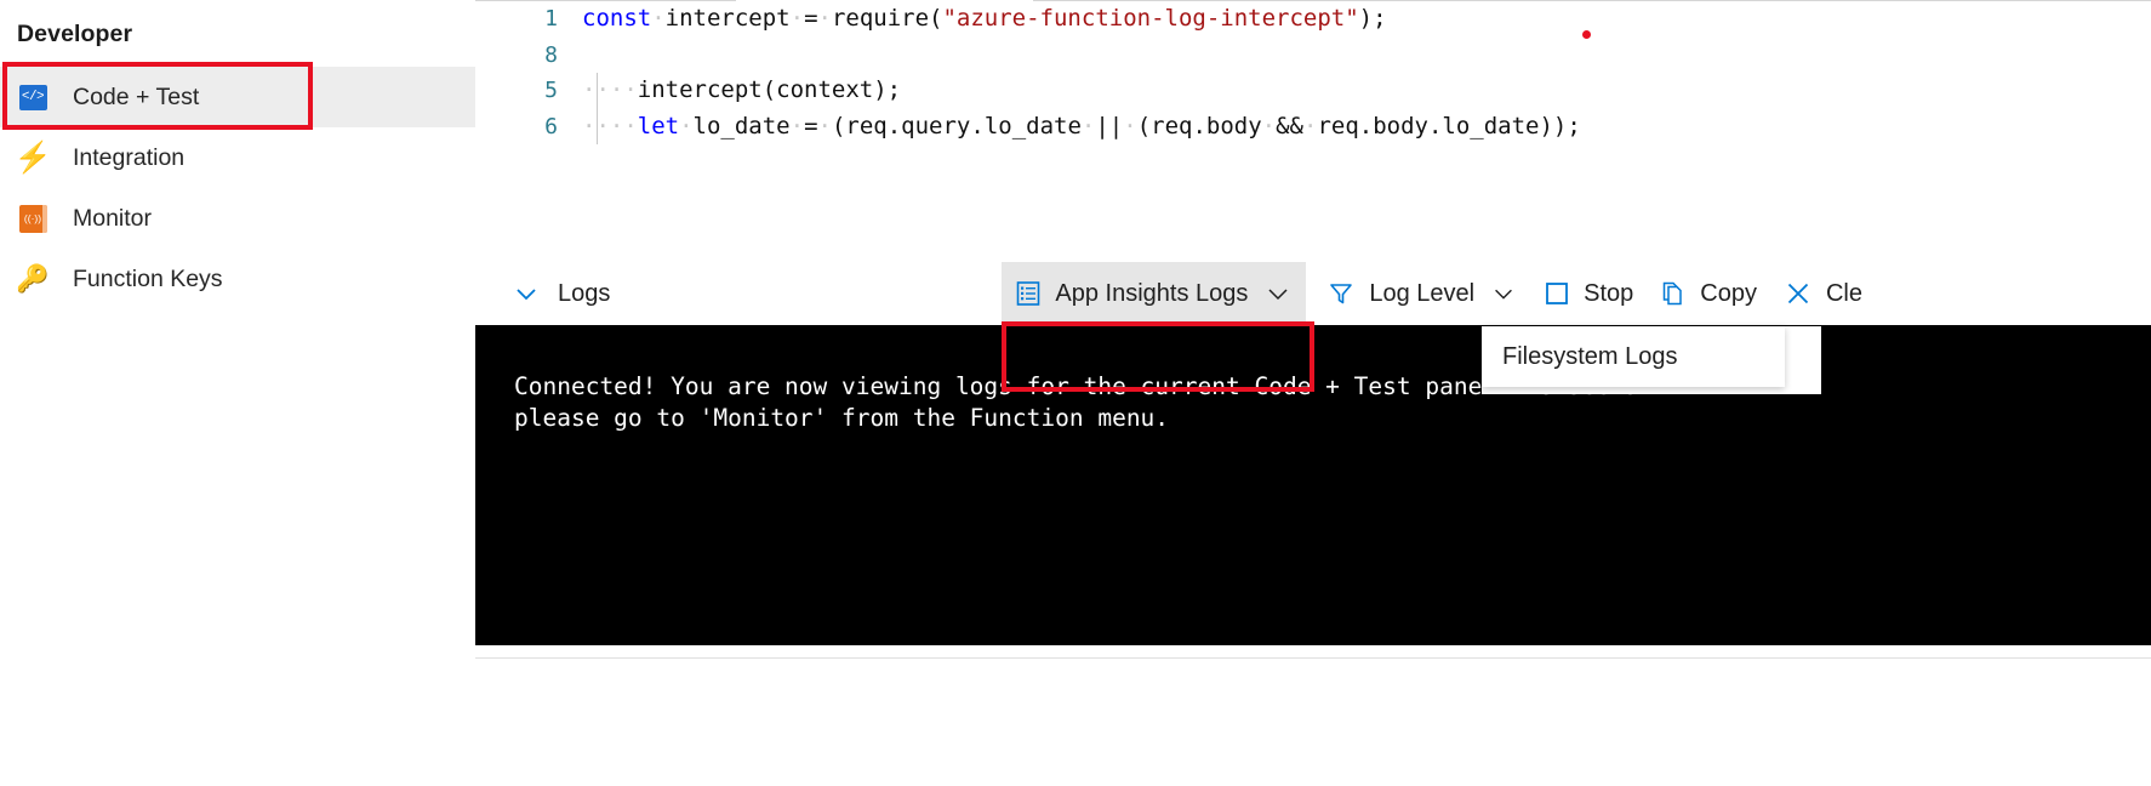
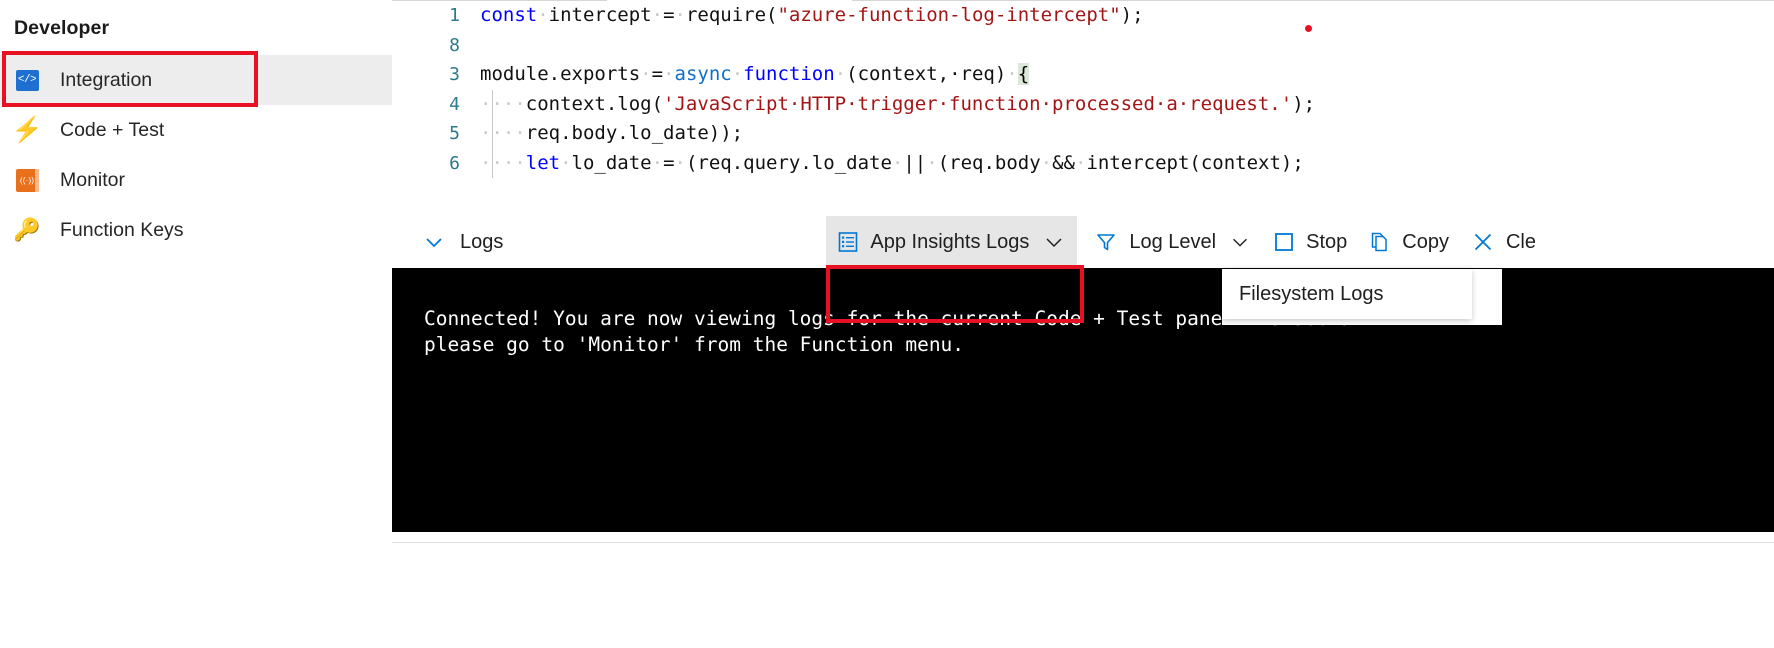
  Developer
  </>
- Code + Test
+ Integration
  ⚡
- Integration
+ Code + Test
  Monitor
  🔑
  Function Keys
  1
  const·intercept·=·require("azure-function-log-intercept");
  8
+ 3
+ module.exports·=·async·function·(context,·req)·{
+ 4
+ ····context.log('JavaScript·HTTP·trigger·function·processed·a·request.');
  5
- ····intercept(context);
+ ····req.body.lo_date));
  6
- ····let·lo_date·=·(req.query.lo_date·||·(req.body·&&·req.body.lo_date));
+ ····let·lo_date·=·(req.query.lo_date·||·(req.body·&&·intercept(context);
  Logs
  App Insights Logs
  Log Level
  Stop
  Copy
  Cle
  Connected! You are now viewing logs for the current Code + Test pane
  please go to 'Monitor' from the Function menu.
  Filesystem Logs
